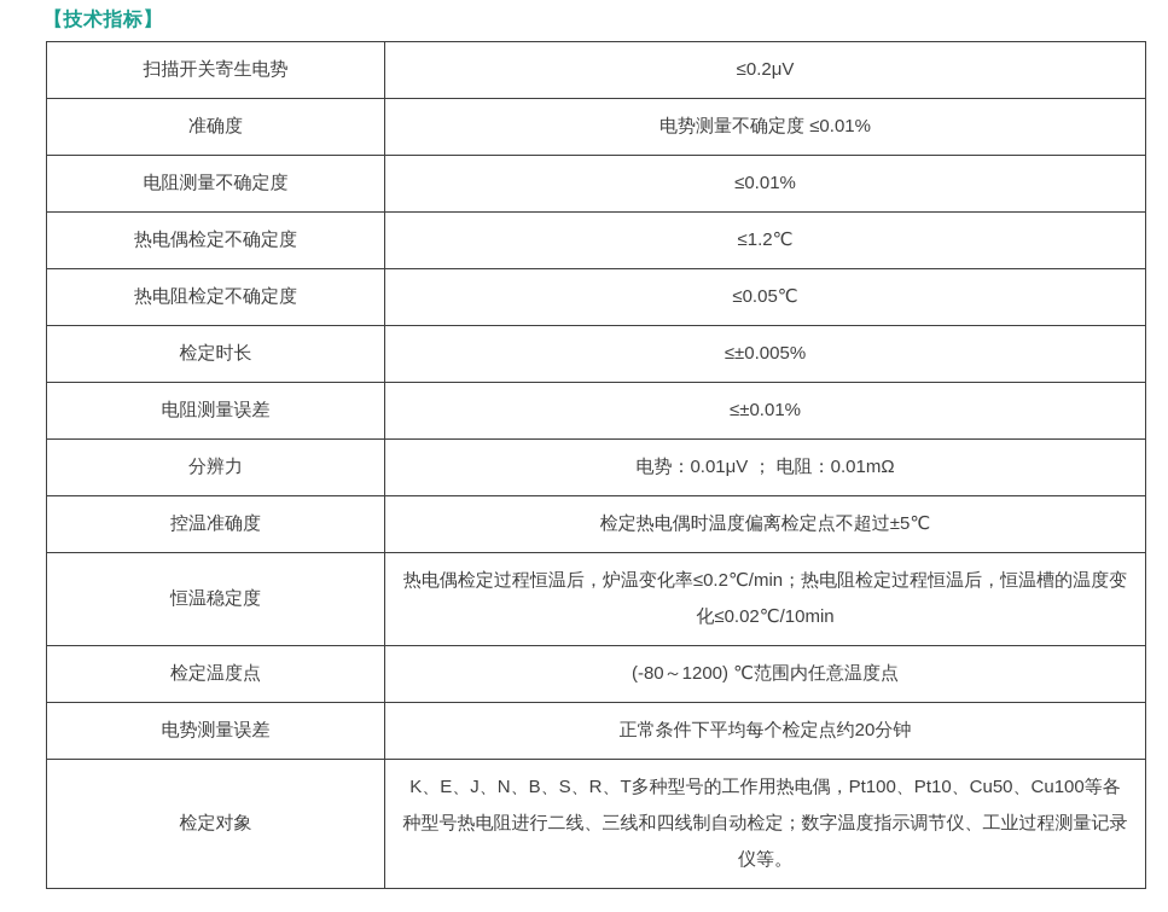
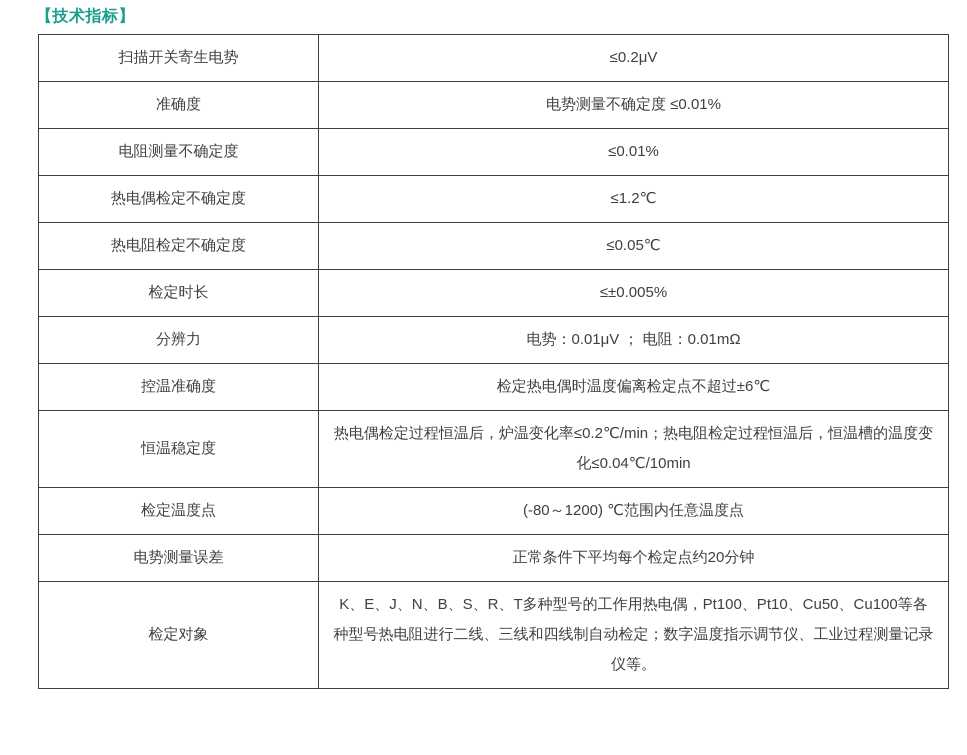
  【技术指标】
  扫描开关寄生电势	≤0.2μV
  准确度	电势测量不确定度 ≤0.01%
  电阻测量不确定度	≤0.01%
  热电偶检定不确定度	≤1.2℃
  热电阻检定不确定度	≤0.05℃
  检定时长	≤±0.005%
- 电阻测量误差	≤±0.01%
  分辨力	电势：0.01μV ； 电阻：0.01mΩ
- 控温准确度	检定热电偶时温度偏离检定点不超过±5℃
+ 控温准确度	检定热电偶时温度偏离检定点不超过±6℃
- 恒温稳定度	热电偶检定过程恒温后，炉温变化率≤0.2℃/min；热电阻检定过程恒温后，恒温槽的温度变化≤0.02℃/10min
+ 恒温稳定度	热电偶检定过程恒温后，炉温变化率≤0.2℃/min；热电阻检定过程恒温后，恒温槽的温度变化≤0.04℃/10min
  检定温度点	(-80～1200) ℃范围内任意温度点
  电势测量误差	正常条件下平均每个检定点约20分钟
  检定对象	K、E、J、N、B、S、R、T多种型号的工作用热电偶，Pt100、Pt10、Cu50、Cu100等各种型号热电阻进行二线、三线和四线制自动检定；数字温度指示调节仪、工业过程测量记录仪等。
